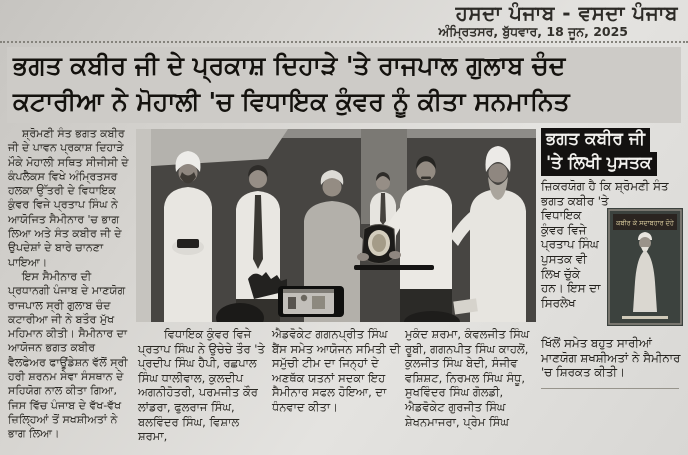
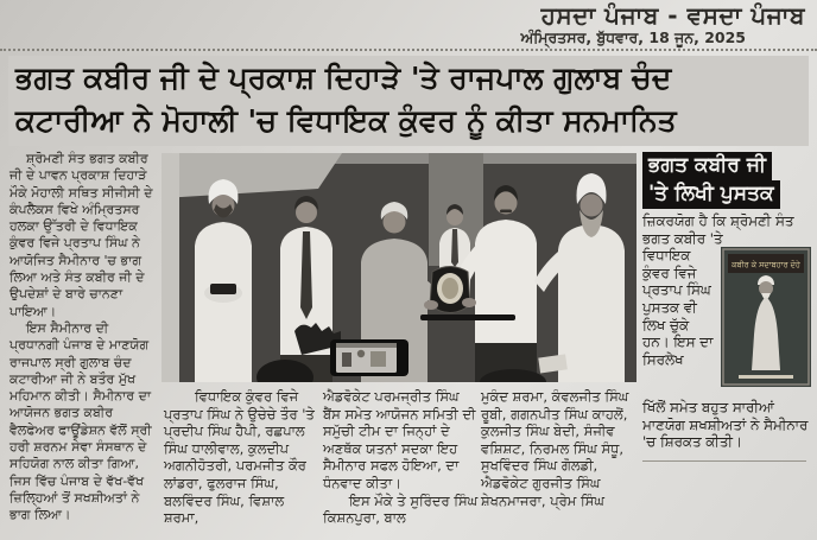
  ਹਸਦਾ ਪੰਜਾਬ - ਵਸਦਾ ਪੰਜਾਬ
  ਅੰਮ੍ਰਿਤਸਰ, ਬੁੱਧਵਾਰ, 18 ਜੂਨ, 2025
  ਭਗਤ ਕਬੀਰ ਜੀ ਦੇ ਪ੍ਰਕਾਸ਼ ਦਿਹਾੜੇ 'ਤੇ ਰਾਜਪਾਲ ਗੁਲਾਬ ਚੰਦ
  ਕਟਾਰੀਆ ਨੇ ਮੋਹਾਲੀ 'ਚ ਵਿਧਾਇਕ ਕੁੰਵਰ ਨੂੰ ਕੀਤਾ ਸਨਮਾਨਿਤ
  ਸ਼੍ਰੋਮਣੀ ਸੰਤ ਭਗਤ ਕਬੀਰ ਜੀ ਦੇ ਪਾਵਨ ਪ੍ਰਕਾਸ਼ ਦਿਹਾੜੇ ਮੌਕੇ ਮੋਹਾਲੀ ਸਥਿਤ ਸੀਜੀਸੀ ਦੇ ਕੰਪਲੈਕਸ ਵਿਖੇ ਅੰਮ੍ਰਿਤਸਰ ਹਲਕਾ ਉੱਤਰੀ ਦੇ ਵਿਧਾਇਕ ਕੁੰਵਰ ਵਿਜੇ ਪ੍ਰਤਾਪ ਸਿੰਘ ਨੇ ਆਯੋਜਿਤ ਸੈਮੀਨਾਰ 'ਚ ਭਾਗ ਲਿਆ ਅਤੇ ਸੰਤ ਕਬੀਰ ਜੀ ਦੇ ਉਪਦੇਸ਼ਾਂ ਦੇ ਬਾਰੇ ਚਾਨਣਾ ਪਾਇਆ।
  ਇਸ ਸੈਮੀਨਾਰ ਦੀ ਪ੍ਰਧਾਨਗੀ ਪੰਜਾਬ ਦੇ ਮਾਣਯੋਗ ਰਾਜਪਾਲ ਸ੍ਰੀ ਗੁਲਾਬ ਚੰਦ ਕਟਾਰੀਆ ਜੀ ਨੇ ਬਤੌਰ ਮੁੱਖ ਮਹਿਮਾਨ ਕੀਤੀ। ਸੈਮੀਨਾਰ ਦਾ ਆਯੋਜਨ ਭਗਤ ਕਬੀਰ ਵੈਲਫੇਅਰ ਫਾਊਂਡੇਸ਼ਨ ਵੱਲੋਂ ਸ੍ਰੀ ਹਰੀ ਸ਼ਰਨਮ ਸੇਵਾ ਸੰਸਥਾਨ ਦੇ ਸਹਿਯੋਗ ਨਾਲ ਕੀਤਾ ਗਿਆ, ਜਿਸ ਵਿੱਚ ਪੰਜਾਬ ਦੇ ਵੱਖ-ਵੱਖ ਜ਼ਿਲ੍ਹਿਆਂ ਤੋਂ ਸਖਸ਼ੀਅਤਾਂ ਨੇ ਭਾਗ ਲਿਆ।
  ਵਿਧਾਇਕ ਕੁੰਵਰ ਵਿਜੇ ਪ੍ਰਤਾਪ ਸਿੰਘ ਨੇ ਉਚੇਚੇ ਤੌਰ 'ਤੇ ਪ੍ਰਦੀਪ ਸਿੰਘ ਹੈਪੀ, ਰਛਪਾਲ ਸਿੰਘ ਧਾਲੀਵਾਲ, ਕੁਲਦੀਪ ਅਗਨੀਹੋਤਰੀ, ਪਰਮਜੀਤ ਕੌਰ ਲਾਂਡਰਾ, ਫੁਲਰਾਜ ਸਿੰਘ, ਬਲਵਿੰਦਰ ਸਿੰਘ, ਵਿਸ਼ਾਲ ਸ਼ਰਮਾ,
- ਐਡਵੋਕੇਟ ਗਗਨਪ੍ਰੀਤ ਸਿੰਘ ਬੈਂਸ ਸਮੇਤ ਆਯੋਜਨ ਸਮਿਤੀ ਦੀ ਸਮੁੱਚੀ ਟੀਮ ਦਾ ਜਿਨ੍ਹਾਂ ਦੇ ਅਣਥੱਕ ਯਤਨਾਂ ਸਦਕਾ ਇਹ ਸੈਮੀਨਾਰ ਸਫਲ ਹੋਇਆ, ਦਾ ਧੰਨਵਾਦ ਕੀਤਾ।
+ ਐਡਵੋਕੇਟ ਪਰਮਜ੍ਰੀਤ ਸਿੰਘ ਬੈਂਸ ਸਮੇਤ ਆਯੋਜਨ ਸਮਿਤੀ ਦੀ ਸਮੁੱਚੀ ਟੀਮ ਦਾ ਜਿਨ੍ਹਾਂ ਦੇ ਅਣਥੱਕ ਯਤਨਾਂ ਸਦਕਾ ਇਹ ਸੈਮੀਨਾਰ ਸਫਲ ਹੋਇਆ, ਦਾ ਧੰਨਵਾਦ ਕੀਤਾ।
+ ਇਸ ਮੌਕੇ ਤੇ ਸੁਰਿੰਦਰ ਸਿੰਘ ਕਿਸ਼ਨਪੁਰਾ, ਬਾਲ
  ਮੁਕੰਦ ਸ਼ਰਮਾ, ਕੰਵਲਜੀਤ ਸਿੰਘ ਰੂਬੀ, ਗਗਨਪੀਤ ਸਿੰਘ ਕਾਹਲੋਂ, ਕੁਲਜੀਤ ਸਿੰਘ ਬੇਦੀ, ਸੰਜੀਵ ਵਸ਼ਿਸ਼ਟ, ਨਿਰਮਲ ਸਿੰਘ ਸੰਧੂ, ਸੁਖਵਿੰਦਰ ਸਿੰਘ ਗੋਲਡੀ, ਐਡਵੋਕੇਟ ਗੁਰਜੀਤ ਸਿੰਘ ਸ਼ੇਖਨਮਾਜਰਾ, ਪ੍ਰੇਮ ਸਿੰਘ
  ਭਗਤ ਕਬੀਰ ਜੀ
  'ਤੇ ਲਿਖੀ ਪੁਸਤਕ
  ਜ਼ਿਕਰਯੋਗ ਹੈ ਕਿ ਸ਼੍ਰੋਮਣੀ ਸੰਤ ਭਗਤ ਕਬੀਰ 'ਤੇ
  ਵਿਧਾਇਕ ਕੁੰਵਰ ਵਿਜੇ ਪ੍ਰਤਾਪ ਸਿੰਘ ਪੁਸਤਕ ਵੀ ਲਿਖ ਚੁੱਕੇ ਹਨ। ਇਸ ਦਾ ਸਿਰਲੇਖ
  ਕਬੀਰ ਕੇ ਸਦਾਬਹਾਰ ਦੋਹੇ
  ਖਿੱਲੋਂ ਸਮੇਤ ਬਹੁਤ ਸਾਰੀਆਂ ਮਾਣਯੋਗ ਸ਼ਖਸ਼ੀਅਤਾਂ ਨੇ ਸੈਮੀਨਾਰ 'ਚ ਸ਼ਿਰਕਤ ਕੀਤੀ।
